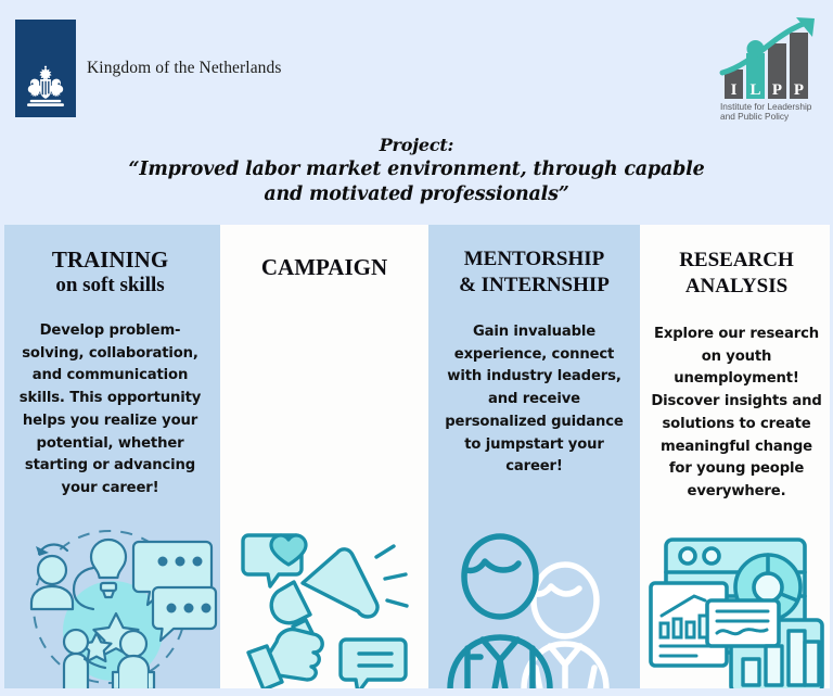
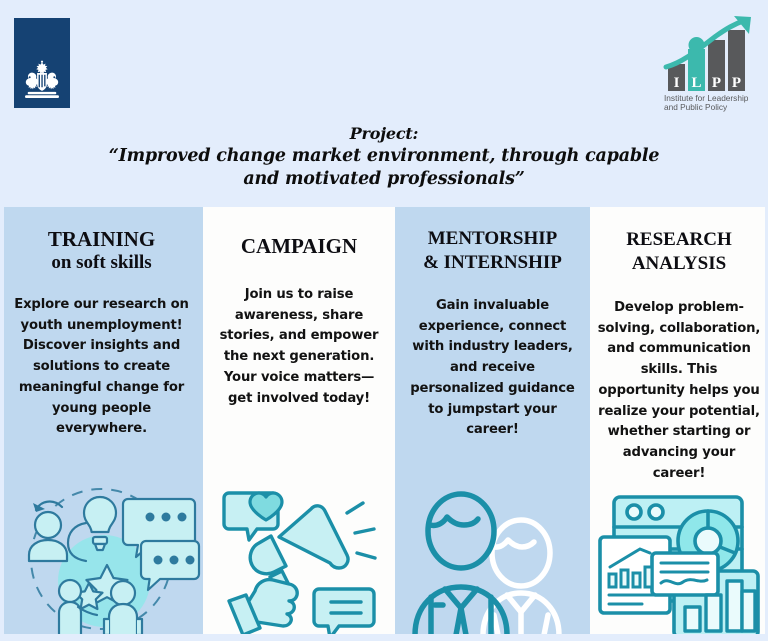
- Kingdom of the Netherlands
  I
  L
  P
  P
  Institute for Leadership
  and Public Policy
  Project:
- “Improved labor market environment, through capable
+ “Improved change market environment, through capable
  and motivated professionals”
  TRAINING
  on soft skills
- Develop problem-solving, collaboration, and communication skills. This opportunity helps you realize your potential, whether starting or advancing your career!
+ Explore our research on youth unemployment! Discover insights and solutions to create meaningful change for young people everywhere.
  CAMPAIGN
+ Join us to raise awareness, share stories, and empower the next generation. Your voice matters—get involved today!
  MENTORSHIP
  & INTERNSHIP
  Gain invaluable experience, connect with industry leaders, and receive personalized guidance to jumpstart your career!
  RESEARCH
  ANALYSIS
- Explore our research on youth unemployment! Discover insights and solutions to create meaningful change for young people everywhere.
+ Develop problem-solving, collaboration, and communication skills. This opportunity helps you realize your potential, whether starting or advancing your career!
